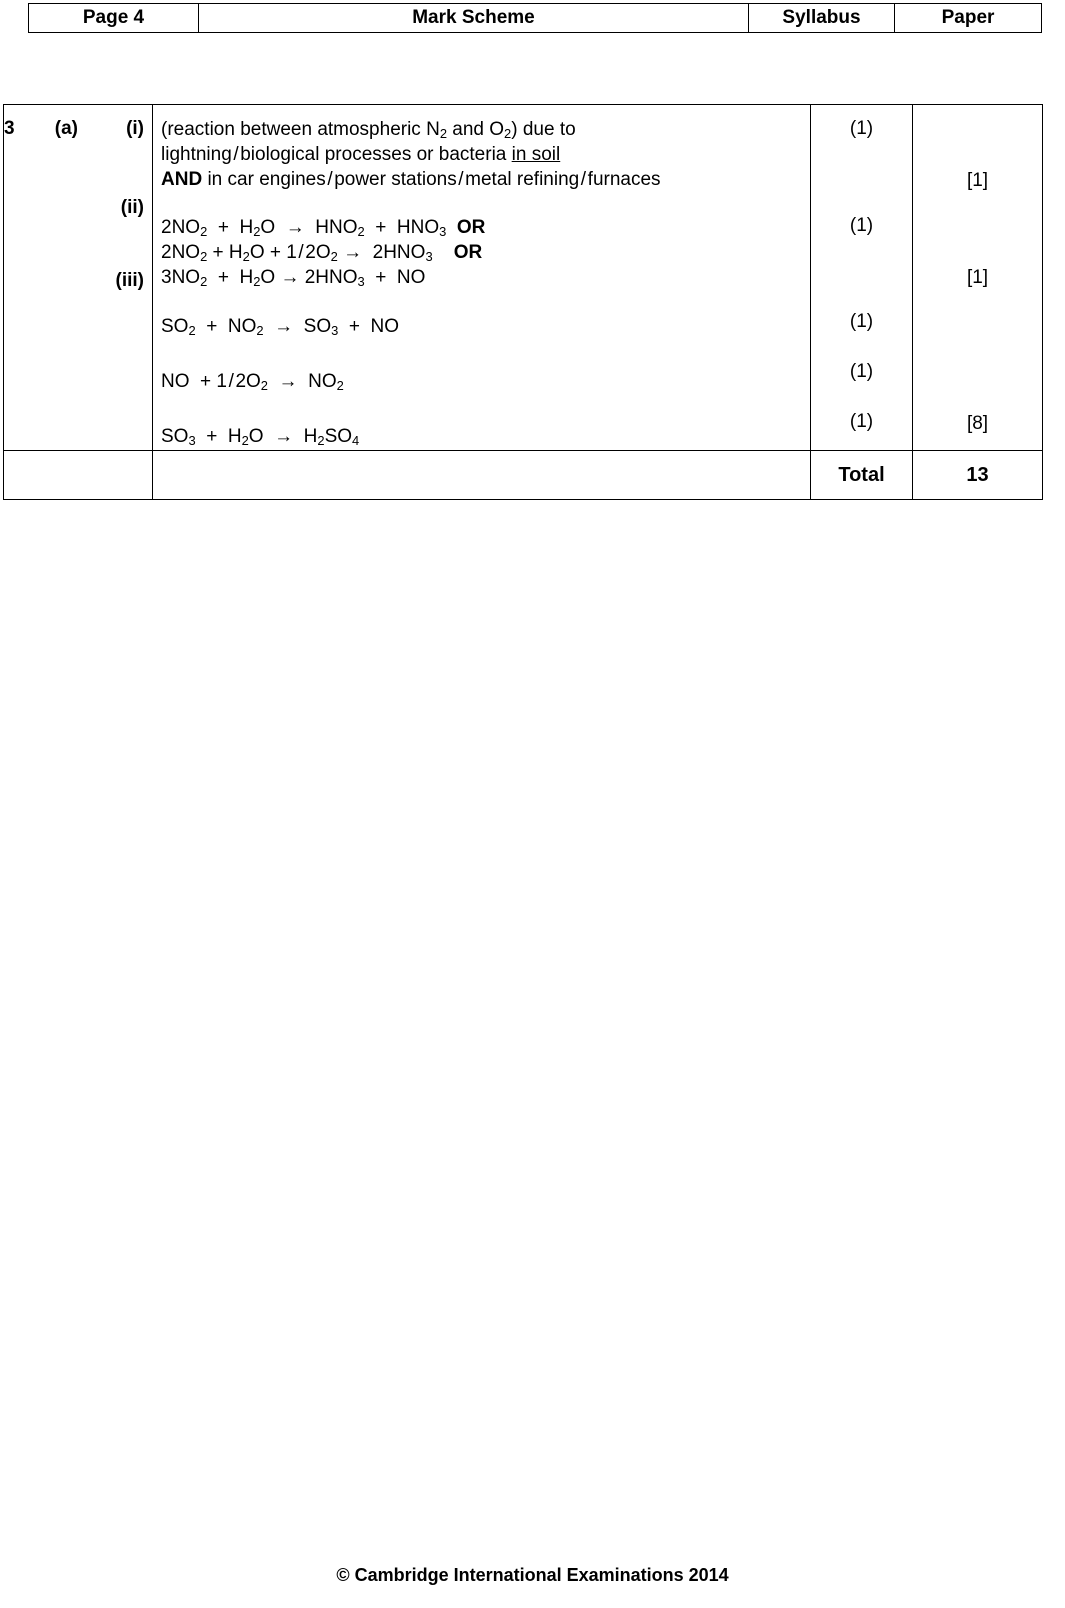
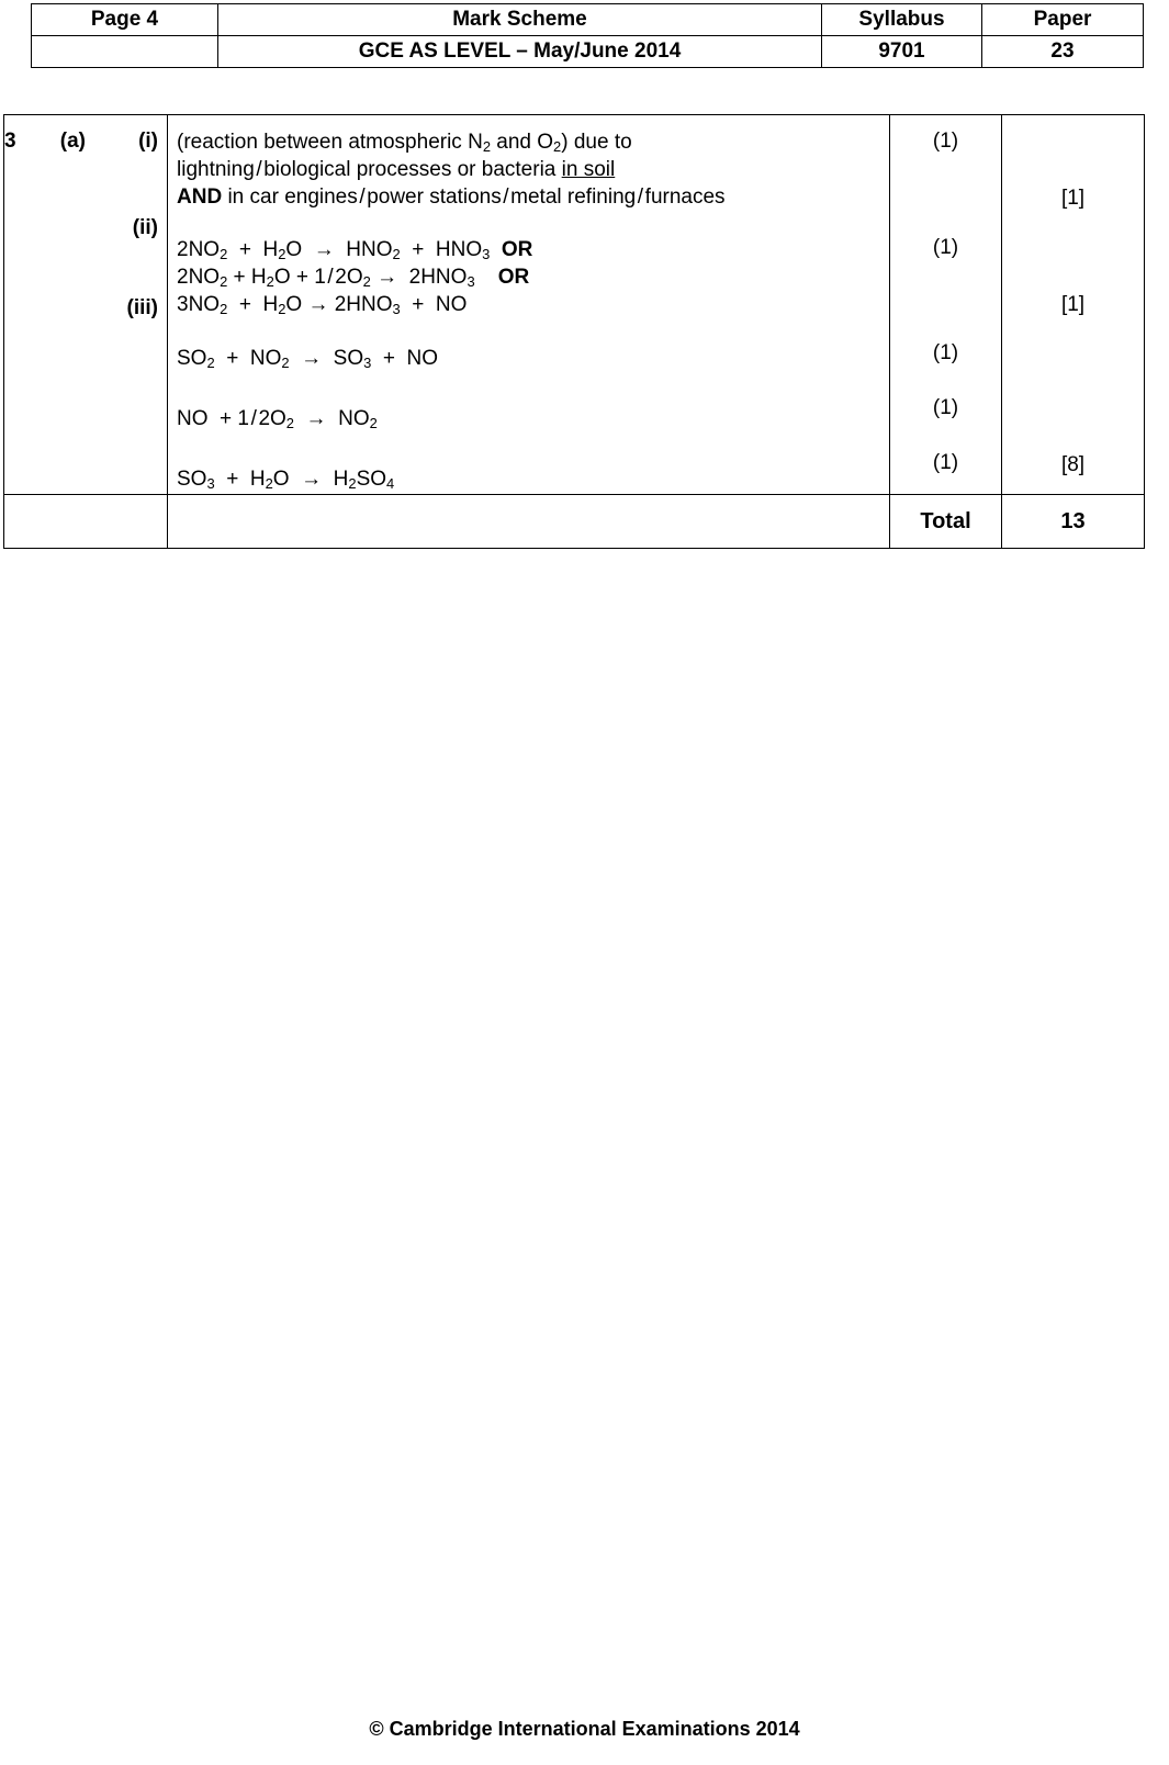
  Page 4	Mark Scheme	Syllabus	Paper
+ 	GCE AS LEVEL – May/June 2014	9701	23
  3 (a) (i) (ii) (iii)	(reaction between atmospheric N2 and O2) due to lightning / biological processes or bacteria in soil AND in car engines / power stations / metal refining / furnaces 2NO2 + H2O → HNO2 + HNO3 OR 2NO2 + H2O + 1 / 2O2 → 2HNO3 OR 3NO2 + H2O → 2HNO3 + NO SO2 + NO2 → SO3 + NO NO + 1 / 2O2 → NO2 SO3 + H2O → H2SO4	(1) (1) (1) (1) (1)	[1] [1] [8]
  		Total	13
  © Cambridge International Examinations 2014
